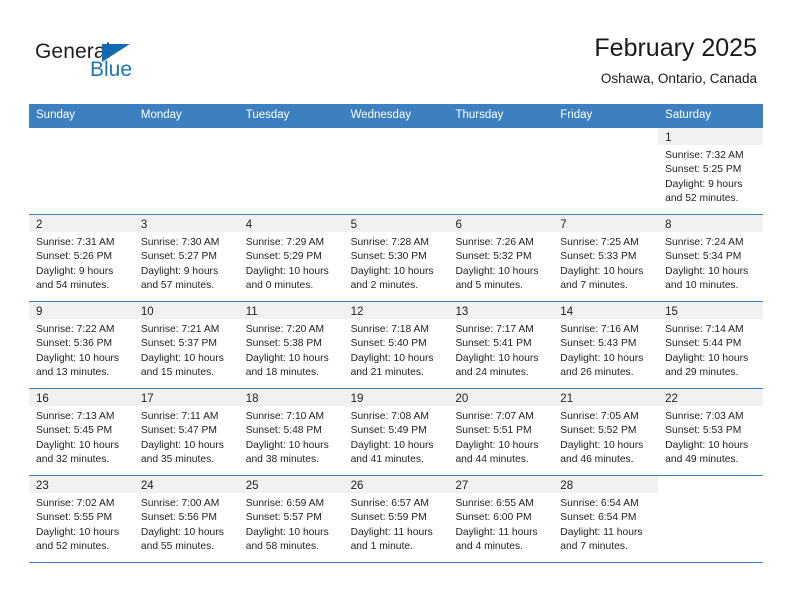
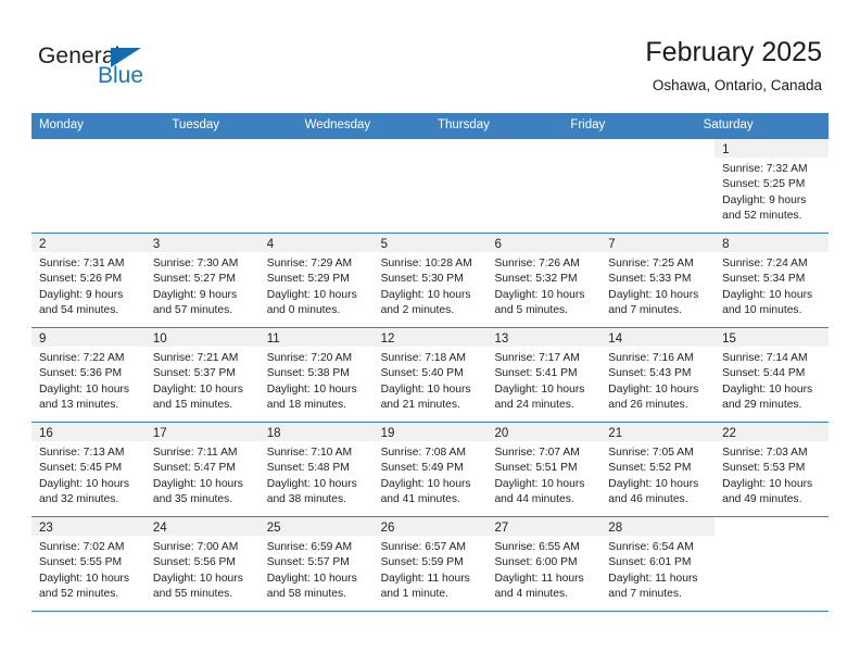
  General
  Blue
  February 2025
  Oshawa, Ontario, Canada
- Sunday
  Monday
  Tuesday
  Wednesday
  Thursday
  Friday
  Saturday
  1
  Sunrise: 7:32 AM
  Sunset: 5:25 PM
  Daylight: 9 hours
  and 52 minutes.
  2
  Sunrise: 7:31 AM
  Sunset: 5:26 PM
  Daylight: 9 hours
  and 54 minutes.
  3
  Sunrise: 7:30 AM
  Sunset: 5:27 PM
  Daylight: 9 hours
  and 57 minutes.
  4
  Sunrise: 7:29 AM
  Sunset: 5:29 PM
  Daylight: 10 hours
  and 0 minutes.
  5
- Sunrise: 7:28 AM
+ Sunrise: 10:28 AM
  Sunset: 5:30 PM
  Daylight: 10 hours
  and 2 minutes.
  6
  Sunrise: 7:26 AM
  Sunset: 5:32 PM
  Daylight: 10 hours
  and 5 minutes.
  7
  Sunrise: 7:25 AM
  Sunset: 5:33 PM
  Daylight: 10 hours
  and 7 minutes.
  8
  Sunrise: 7:24 AM
  Sunset: 5:34 PM
  Daylight: 10 hours
  and 10 minutes.
  9
  Sunrise: 7:22 AM
  Sunset: 5:36 PM
  Daylight: 10 hours
  and 13 minutes.
  10
  Sunrise: 7:21 AM
  Sunset: 5:37 PM
  Daylight: 10 hours
  and 15 minutes.
  11
  Sunrise: 7:20 AM
  Sunset: 5:38 PM
  Daylight: 10 hours
  and 18 minutes.
  12
  Sunrise: 7:18 AM
  Sunset: 5:40 PM
  Daylight: 10 hours
  and 21 minutes.
  13
  Sunrise: 7:17 AM
  Sunset: 5:41 PM
  Daylight: 10 hours
  and 24 minutes.
  14
  Sunrise: 7:16 AM
  Sunset: 5:43 PM
  Daylight: 10 hours
  and 26 minutes.
  15
  Sunrise: 7:14 AM
  Sunset: 5:44 PM
  Daylight: 10 hours
  and 29 minutes.
  16
  Sunrise: 7:13 AM
  Sunset: 5:45 PM
  Daylight: 10 hours
  and 32 minutes.
  17
  Sunrise: 7:11 AM
  Sunset: 5:47 PM
  Daylight: 10 hours
  and 35 minutes.
  18
  Sunrise: 7:10 AM
  Sunset: 5:48 PM
  Daylight: 10 hours
  and 38 minutes.
  19
  Sunrise: 7:08 AM
  Sunset: 5:49 PM
  Daylight: 10 hours
  and 41 minutes.
  20
  Sunrise: 7:07 AM
  Sunset: 5:51 PM
  Daylight: 10 hours
  and 44 minutes.
  21
  Sunrise: 7:05 AM
  Sunset: 5:52 PM
  Daylight: 10 hours
  and 46 minutes.
  22
  Sunrise: 7:03 AM
  Sunset: 5:53 PM
  Daylight: 10 hours
  and 49 minutes.
  23
  Sunrise: 7:02 AM
  Sunset: 5:55 PM
  Daylight: 10 hours
  and 52 minutes.
  24
  Sunrise: 7:00 AM
  Sunset: 5:56 PM
  Daylight: 10 hours
  and 55 minutes.
  25
  Sunrise: 6:59 AM
  Sunset: 5:57 PM
  Daylight: 10 hours
  and 58 minutes.
  26
  Sunrise: 6:57 AM
  Sunset: 5:59 PM
  Daylight: 11 hours
  and 1 minute.
  27
  Sunrise: 6:55 AM
  Sunset: 6:00 PM
  Daylight: 11 hours
  and 4 minutes.
  28
  Sunrise: 6:54 AM
- Sunset: 6:54 PM
+ Sunset: 6:01 PM
  Daylight: 11 hours
  and 7 minutes.
